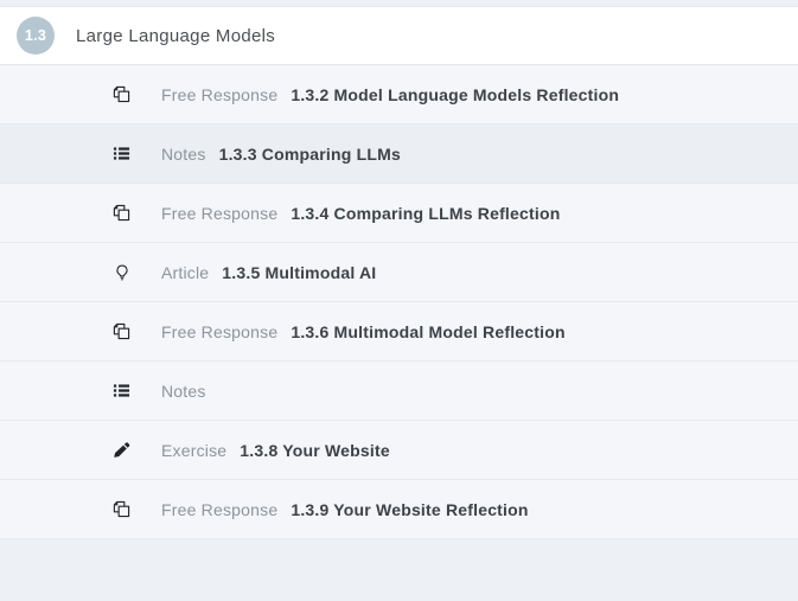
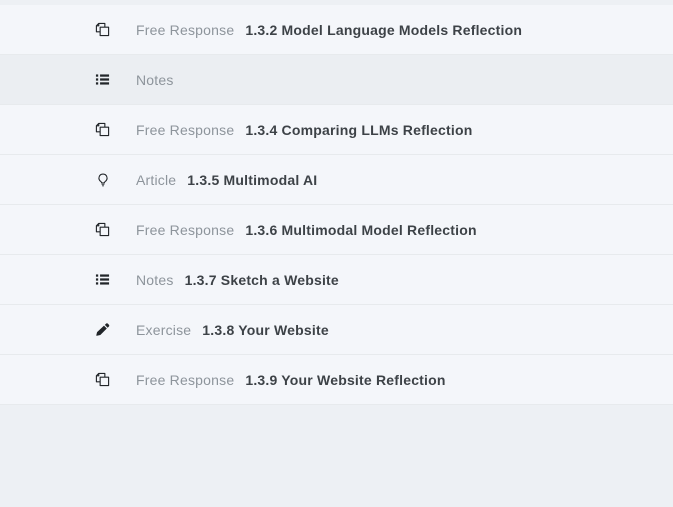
- 1.3
- Large Language Models
  Free Response
  1.3.2 Model Language Models Reflection
  Notes
- 1.3.3 Comparing LLMs
  Free Response
  1.3.4 Comparing LLMs Reflection
  Article
  1.3.5 Multimodal AI
  Free Response
  1.3.6 Multimodal Model Reflection
  Notes
+ 1.3.7 Sketch a Website
  Exercise
  1.3.8 Your Website
  Free Response
  1.3.9 Your Website Reflection
